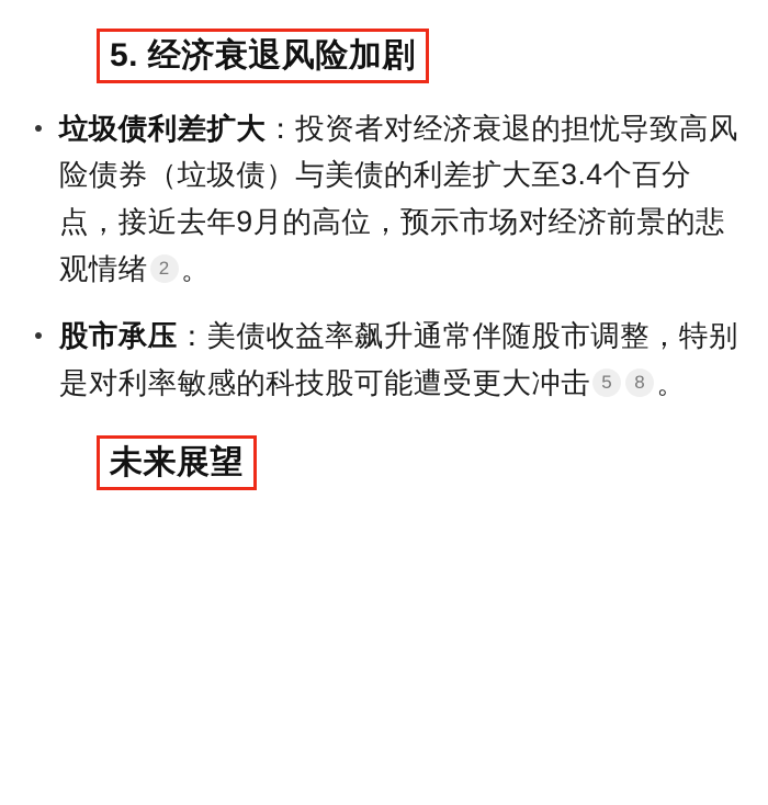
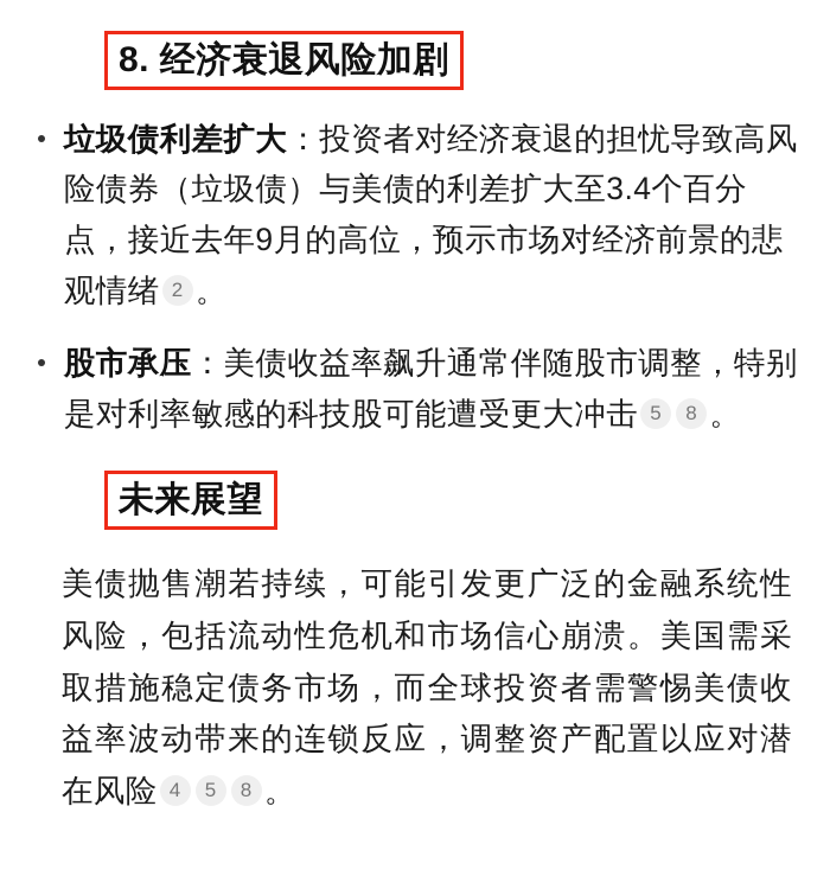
- 5. 经济衰退风险加剧
+ 8. 经济衰退风险加剧
  垃圾债利差扩大：投资者对经济衰退的担忧导致高风险债券（垃圾债）与美债的利差扩大至3.4个百分点，接近去年9月的高位，预示市场对经济前景的悲观情绪 2 。
  股市承压：美债收益率飙升通常伴随股市调整，特别是对利率敏感的科技股可能遭受更大冲击 5 8 。
  未来展望
+ 美债抛售潮若持续，可能引发更广泛的金融系统性风险，包括流动性危机和市场信心崩溃。美国需采取措施稳定债务市场，而全球投资者需警惕美债收益率波动带来的连锁反应，调整资产配置以应对潜在风险 4 5 8 。
